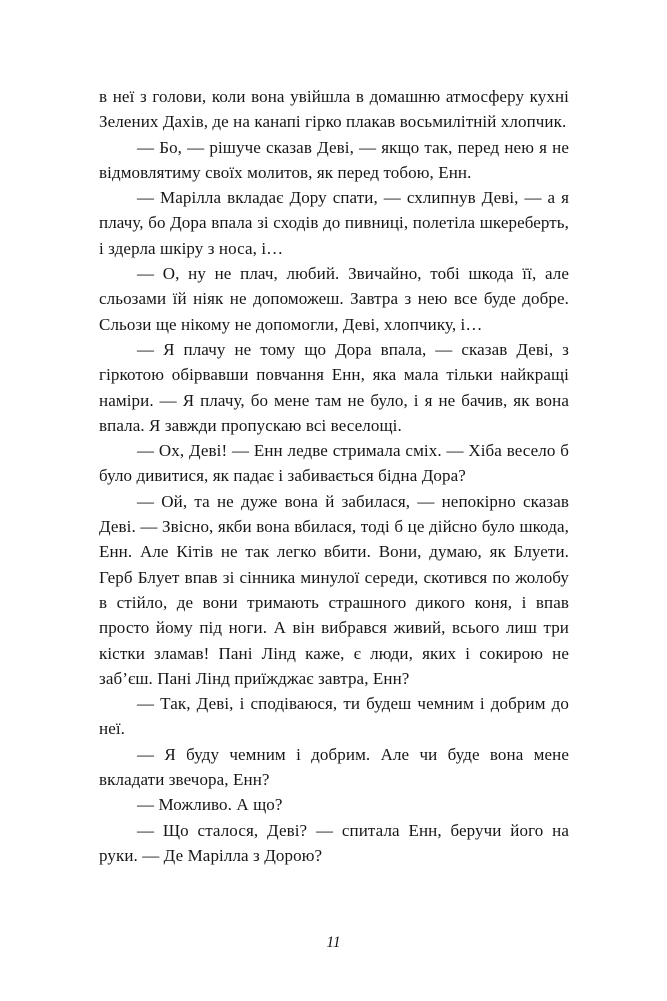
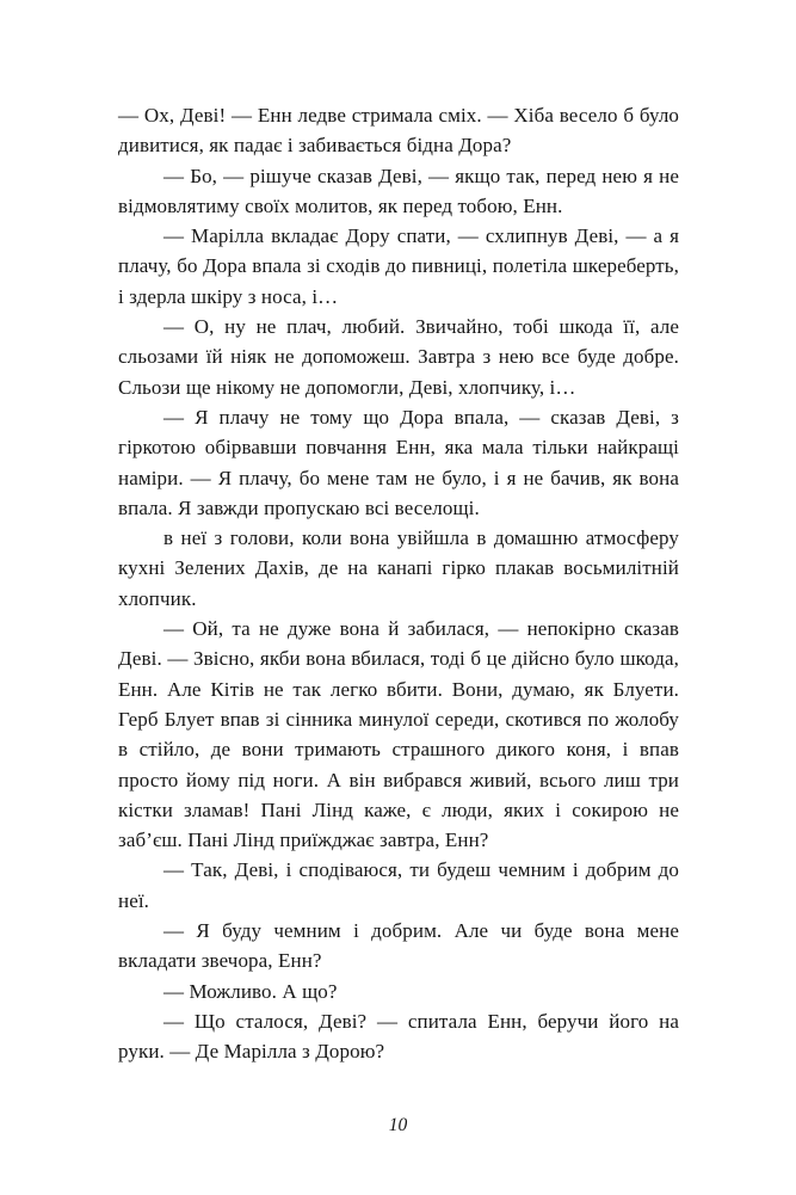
- в неї з голови, коли вона увійшла в домашню атмосферу кухні Зелених Дахів, де на канапі гірко плакав восьмилітній хлопчик.
+ — Ох, Деві! — Енн ледве стримала сміх. — Хіба весело б було дивитися, як падає і забивається бідна Дора?
  — Бо, — рішуче сказав Деві, — якщо так, перед нею я не відмовлятиму своїх молитов, як перед тобою, Енн.
  — Марілла вкладає Дору спати, — схлипнув Деві, — а я плачу, бо Дора впала зі сходів до пивниці, полетіла шкереберть, і здерла шкіру з носа, і…
  — О, ну не плач, любий. Звичайно, тобі шкода її, але сльозами їй ніяк не допоможеш. Завтра з нею все буде добре. Сльози ще нікому не допомогли, Деві, хлопчику, і…
  — Я плачу не тому що Дора впала, — сказав Деві, з гіркотою обірвавши повчання Енн, яка мала тільки найкращі наміри. — Я плачу, бо мене там не було, і я не бачив, як вона впала. Я завжди пропускаю всі веселощі.
- — Ох, Деві! — Енн ледве стримала сміх. — Хіба весело б було дивитися, як падає і забивається бідна Дора?
+ в неї з голови, коли вона увійшла в домашню атмосферу кухні Зелених Дахів, де на канапі гірко плакав восьмилітній хлопчик.
  — Ой, та не дуже вона й забилася, — непокірно сказав Деві. — Звісно, якби вона вбилася, тоді б це дійсно було шкода, Енн. Але Кітів не так легко вбити. Вони, думаю, як Блуети. Герб Блует впав зі сінника минулої середи, скотився по жолобу в стійло, де вони тримають страшного дикого коня, і впав просто йому під ноги. А він вибрався живий, всього лиш три кістки зламав! Пані Лінд каже, є люди, яких і сокирою не заб’єш. Пані Лінд приїжджає завтра, Енн?
  — Так, Деві, і сподіваюся, ти будеш чемним і добрим до неї.
  — Я буду чемним і добрим. Але чи буде вона мене вкладати звечора, Енн?
  — Можливо. А що?
  — Що сталося, Деві? — спитала Енн, беручи його на руки. — Де Марілла з Дорою?
- 11
+ 10
